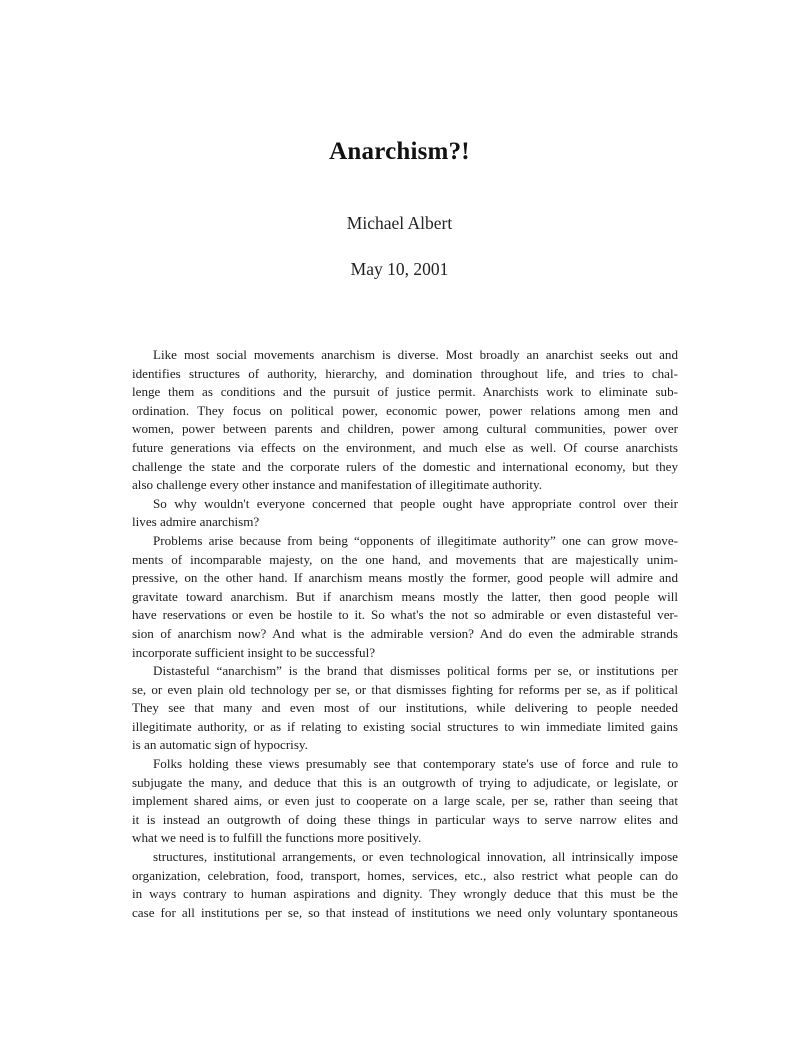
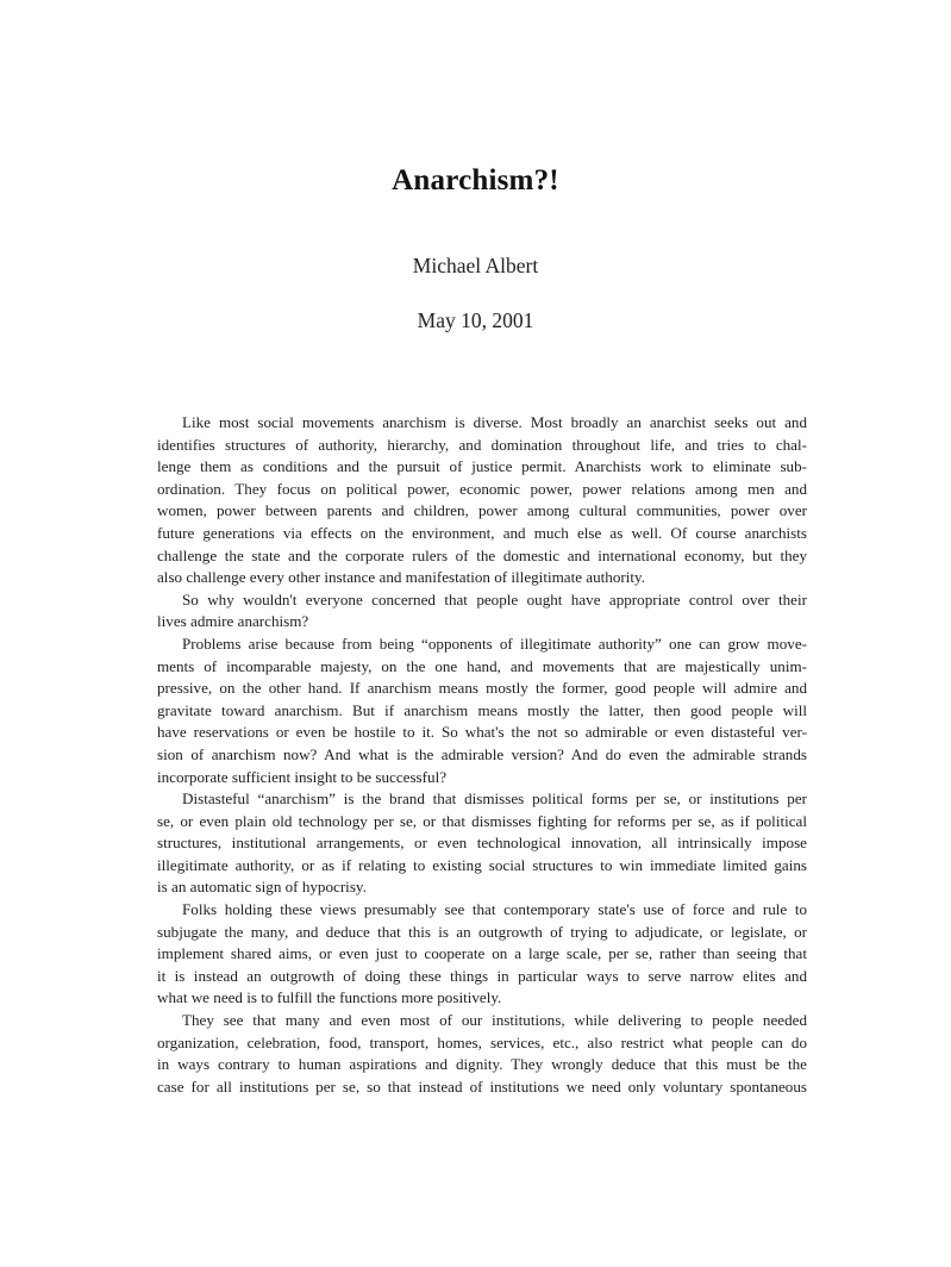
  Anarchism?!
  Michael Albert
  May 10, 2001
  Like most social movements anarchism is diverse. Most broadly an anarchist seeks out and
  identifies structures of authority, hierarchy, and domination throughout life, and tries to chal-
  lenge them as conditions and the pursuit of justice permit. Anarchists work to eliminate sub-
  ordination. They focus on political power, economic power, power relations among men and
  women, power between parents and children, power among cultural communities, power over
  future generations via effects on the environment, and much else as well. Of course anarchists
  challenge the state and the corporate rulers of the domestic and international economy, but they
  also challenge every other instance and manifestation of illegitimate authority.
  So why wouldn't everyone concerned that people ought have appropriate control over their
  lives admire anarchism?
  Problems arise because from being “opponents of illegitimate authority” one can grow move-
  ments of incomparable majesty, on the one hand, and movements that are majestically unim-
  pressive, on the other hand. If anarchism means mostly the former, good people will admire and
  gravitate toward anarchism. But if anarchism means mostly the latter, then good people will
  have reservations or even be hostile to it. So what's the not so admirable or even distasteful ver-
  sion of anarchism now? And what is the admirable version? And do even the admirable strands
  incorporate sufficient insight to be successful?
  Distasteful “anarchism” is the brand that dismisses political forms per se, or institutions per
  se, or even plain old technology per se, or that dismisses fighting for reforms per se, as if political
- They see that many and even most of our institutions, while delivering to people needed
+ structures, institutional arrangements, or even technological innovation, all intrinsically impose
  illegitimate authority, or as if relating to existing social structures to win immediate limited gains
  is an automatic sign of hypocrisy.
  Folks holding these views presumably see that contemporary state's use of force and rule to
  subjugate the many, and deduce that this is an outgrowth of trying to adjudicate, or legislate, or
  implement shared aims, or even just to cooperate on a large scale, per se, rather than seeing that
  it is instead an outgrowth of doing these things in particular ways to serve narrow elites and
  what we need is to fulfill the functions more positively.
- structures, institutional arrangements, or even technological innovation, all intrinsically impose
+ They see that many and even most of our institutions, while delivering to people needed
  organization, celebration, food, transport, homes, services, etc., also restrict what people can do
  in ways contrary to human aspirations and dignity. They wrongly deduce that this must be the
  case for all institutions per se, so that instead of institutions we need only voluntary spontaneous
